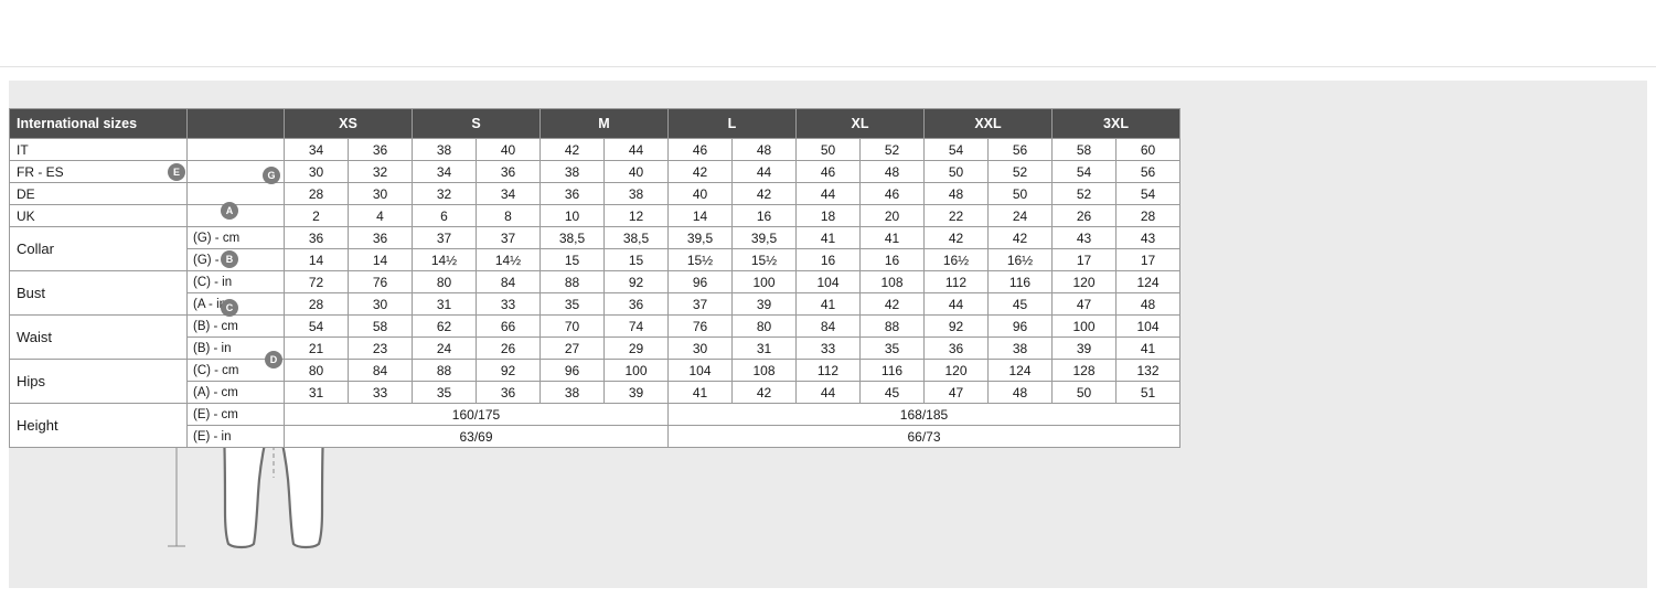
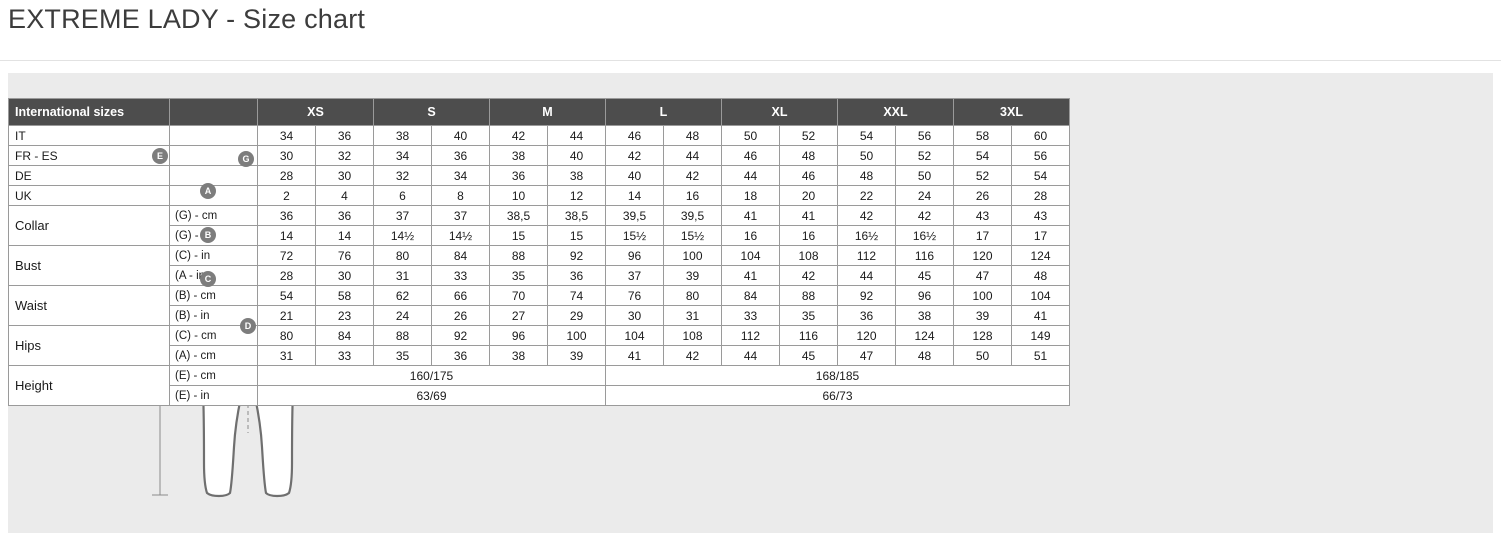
+ EXTREME LADY - Size chart
  E
  G
  A
  B
  C
  D
  International sizes		XS	S	M	L	XL	XXL	3XL
  IT		34	36	38	40	42	44	46	48	50	52	54	56	58	60
  FR - ES		30	32	34	36	38	40	42	44	46	48	50	52	54	56
  DE		28	30	32	34	36	38	40	42	44	46	48	50	52	54
  UK		2	4	6	8	10	12	14	16	18	20	22	24	26	28
  Collar	(G) - cm	36	36	37	37	38,5	38,5	39,5	39,5	41	41	42	42	43	43
  (G) -	14	14	14½	14½	15	15	15½	15½	16	16	16½	16½	17	17
  Bust	(C) - in	72	76	80	84	88	92	96	100	104	108	112	116	120	124
  (A - i	28	30	31	33	35	36	37	39	41	42	44	45	47	48
  Waist	(B) - cm	54	58	62	66	70	74	76	80	84	88	92	96	100	104
  (B) - in	21	23	24	26	27	29	30	31	33	35	36	38	39	41
- Hips	(C) - cm	80	84	88	92	96	100	104	108	112	116	120	124	128	132
+ Hips	(C) - cm	80	84	88	92	96	100	104	108	112	116	120	124	128	149
  (A) - cm	31	33	35	36	38	39	41	42	44	45	47	48	50	51
  Height	(E) - cm	160/175	168/185
  (E) - in	63/69	66/73
